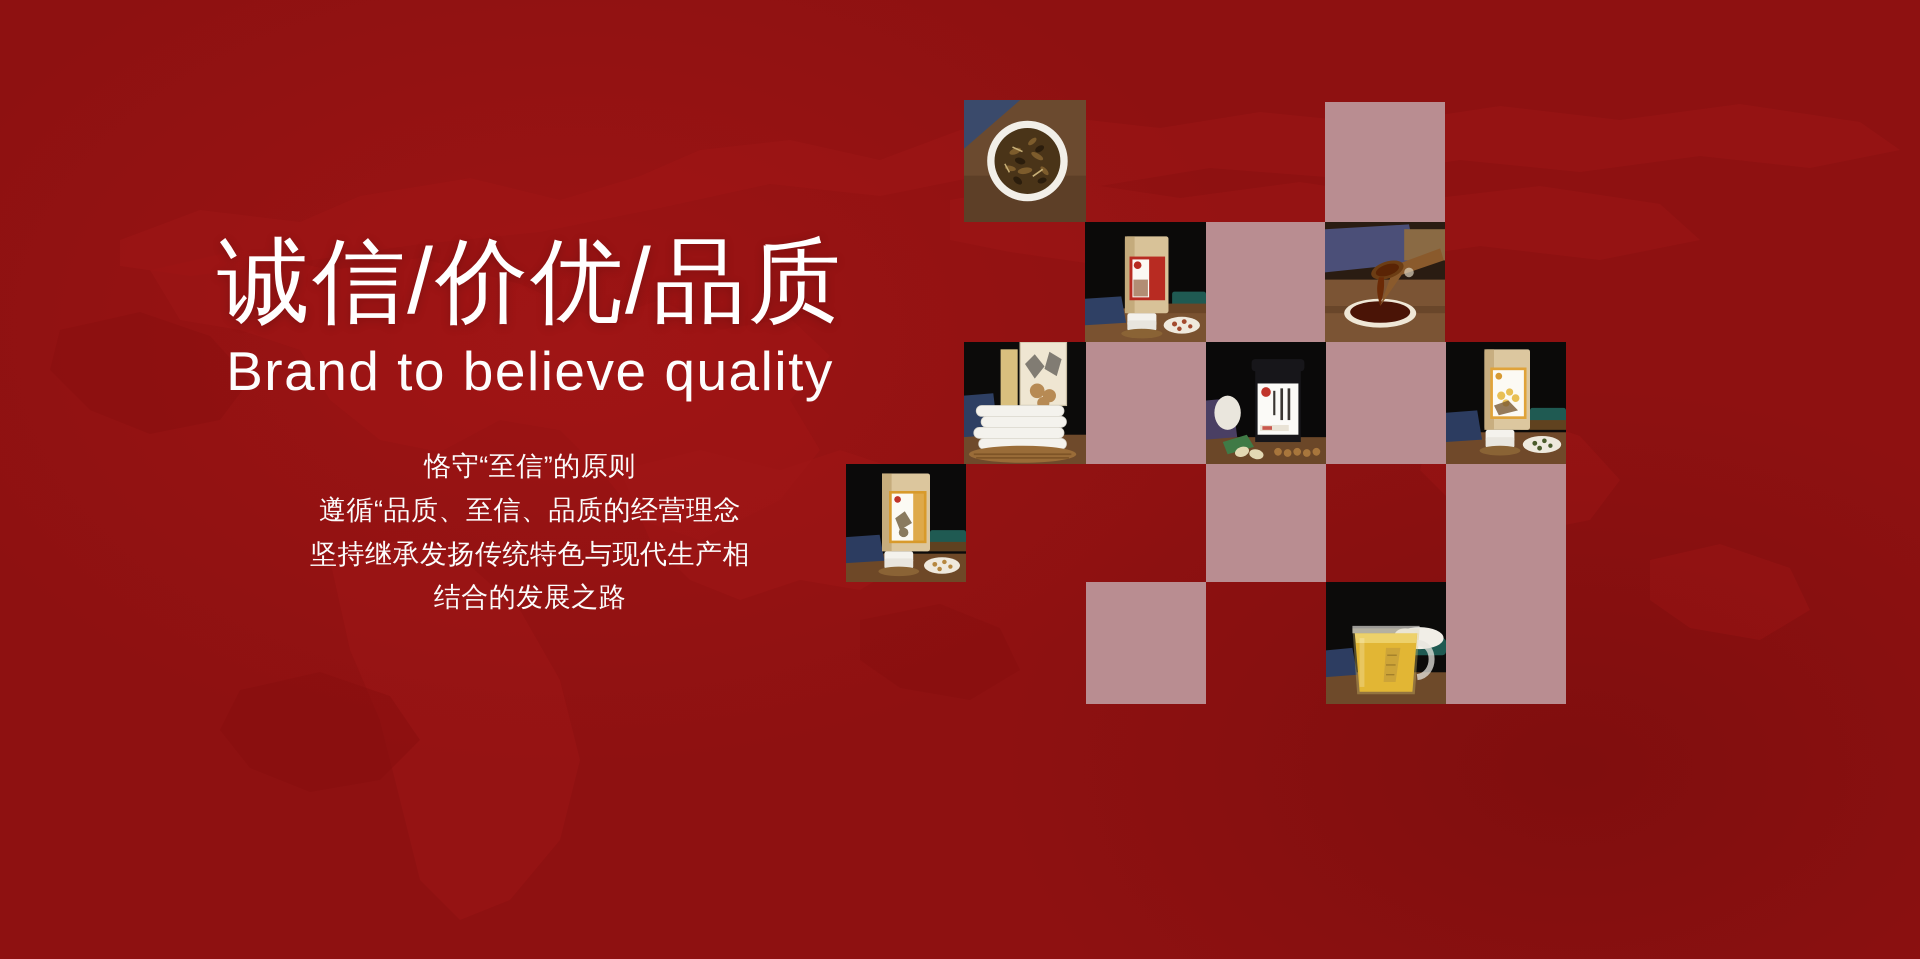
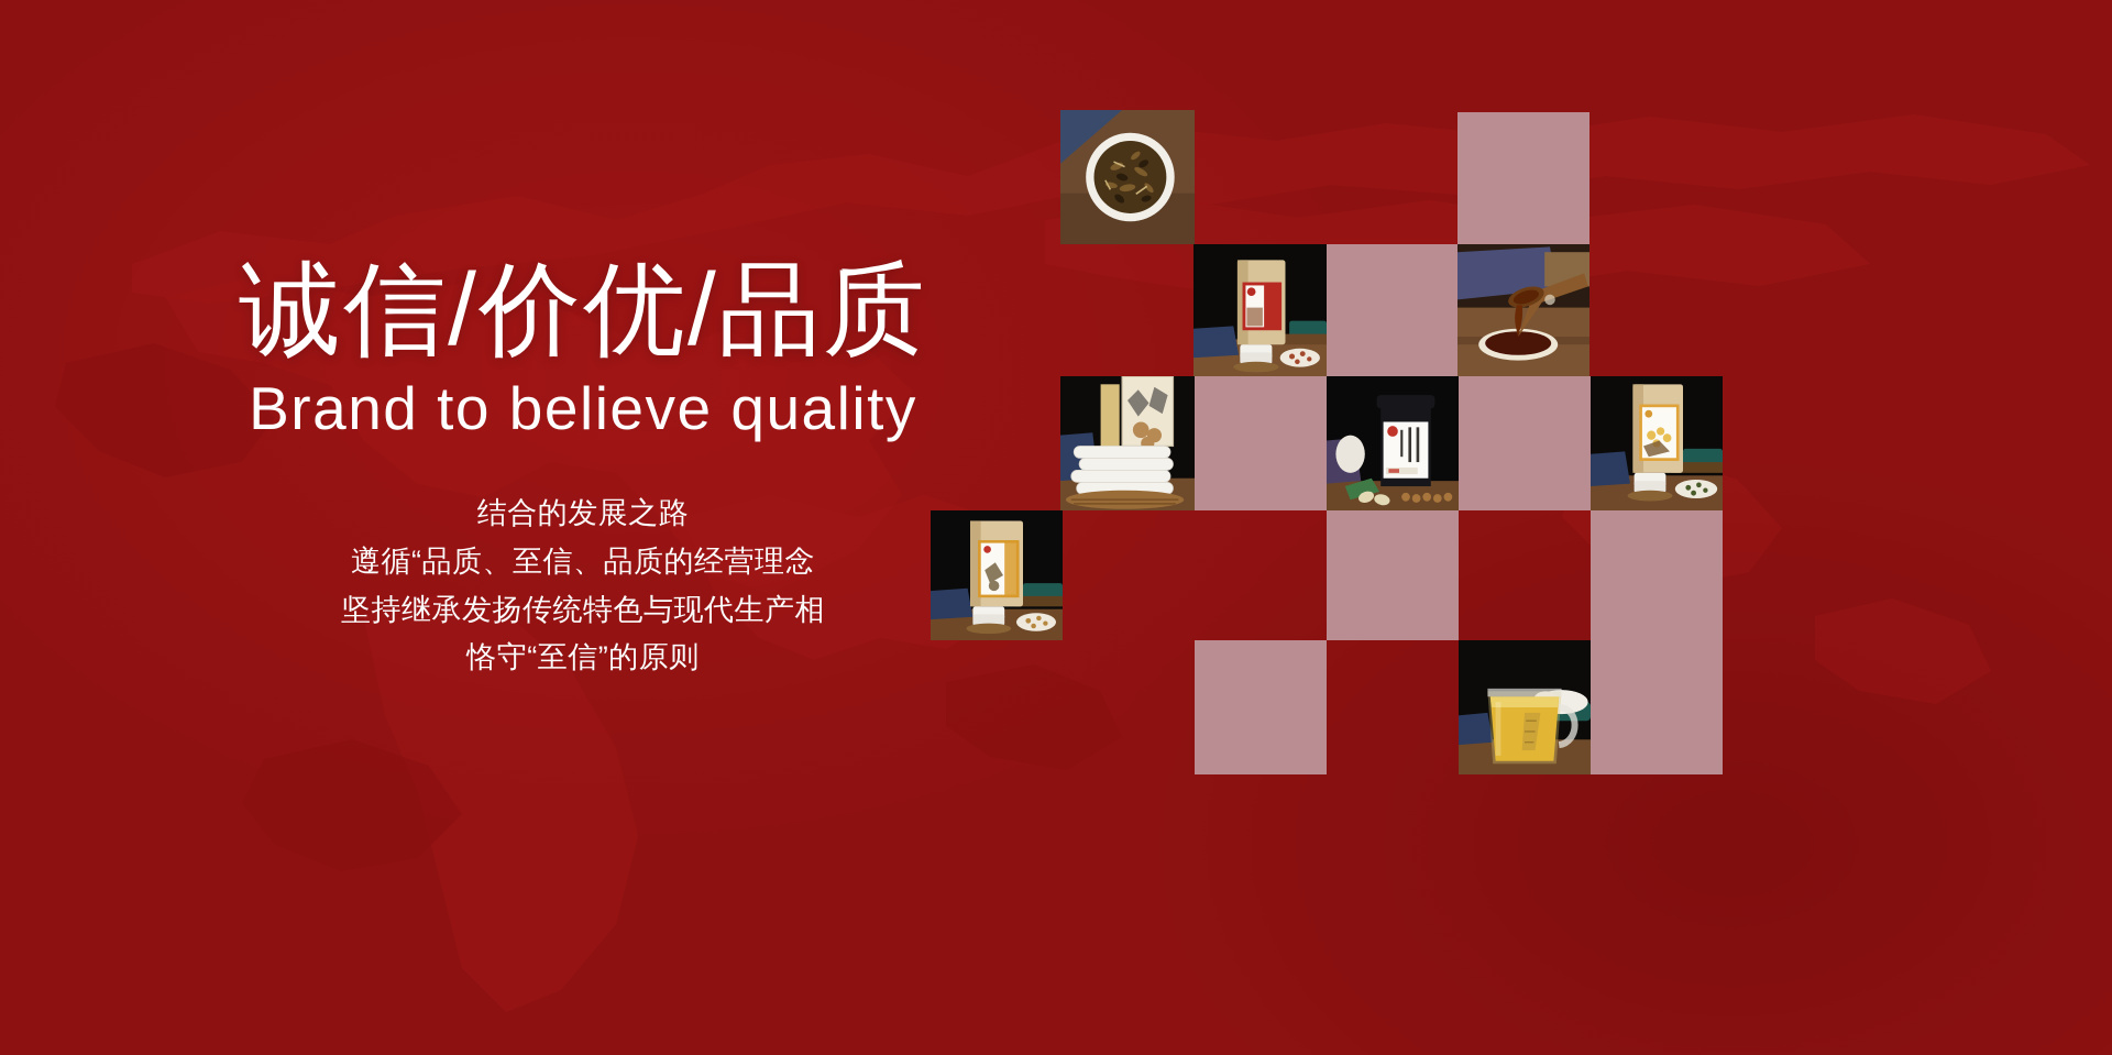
  诚信/价优/品质
  Brand to believe quality
- 恪守“至信”的原则
+ 结合的发展之路
  遵循“品质、至信、品质的经营理念
  坚持继承发扬传统特色与现代生产相
- 结合的发展之路
+ 恪守“至信”的原则
